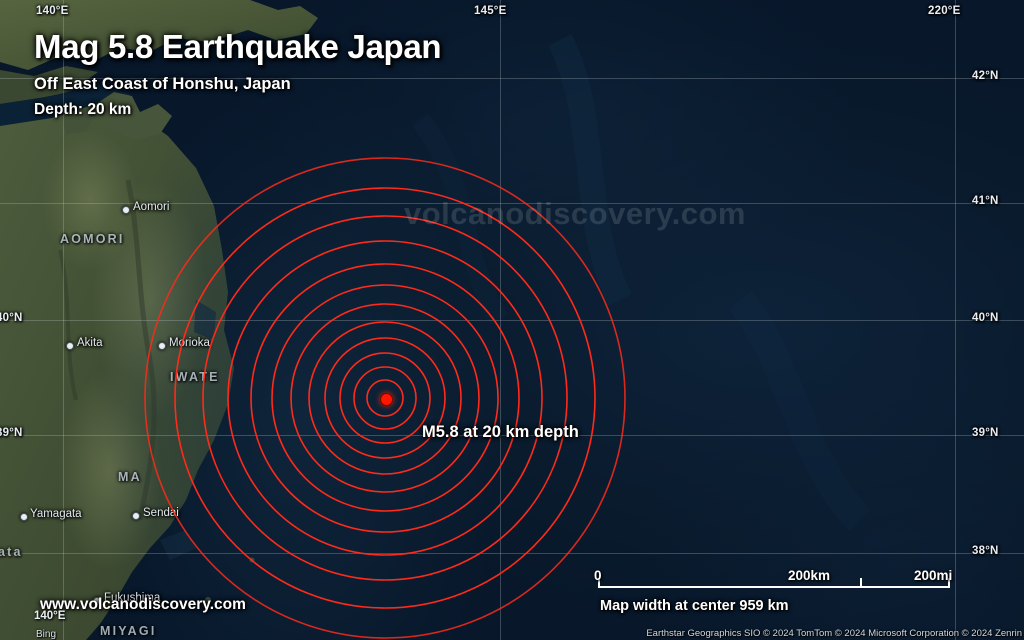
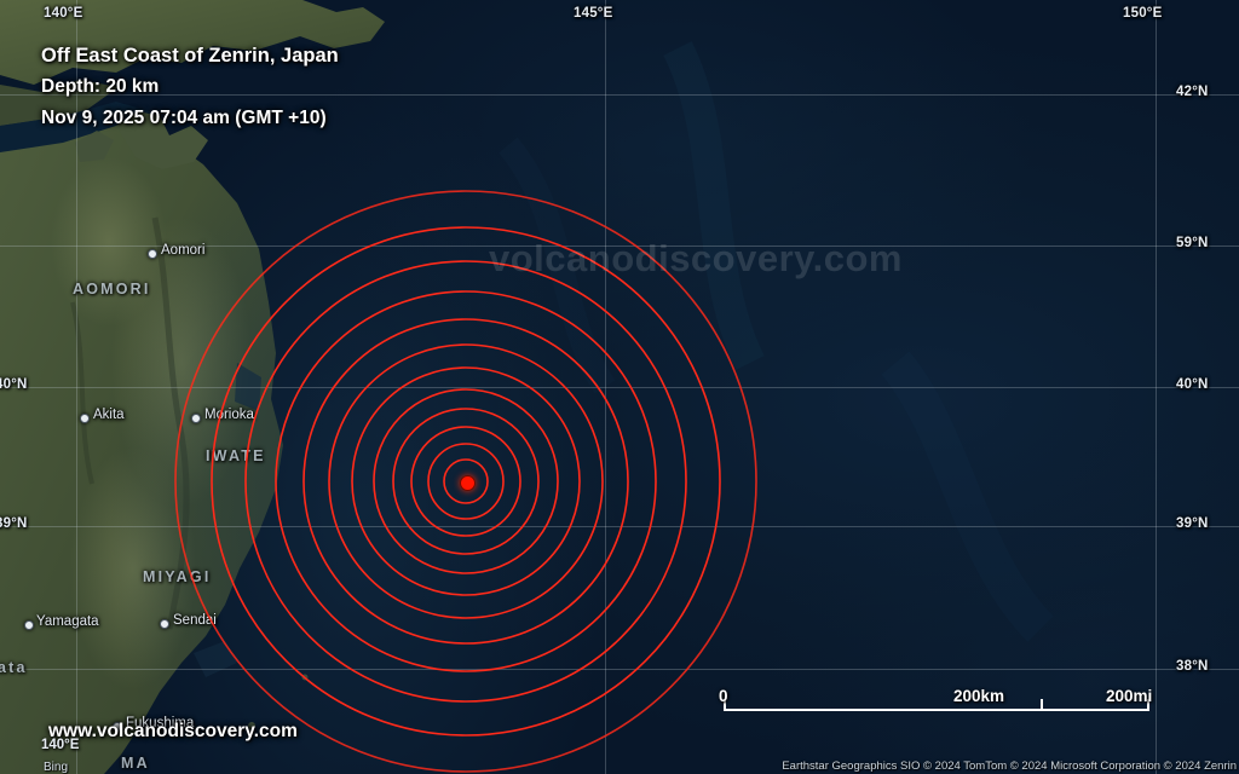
  140°E
  145°E
- 220°E
+ 150°E
  42°N
- 41°N
+ 59°N
  40°N
  39°N
  38°N
  0°N
  9°N
  Aomori
  Akita
  Mrioka
  Yamagata
  Sendai
  Fukushima
  AOMORI
  IWAE
- MA
+ MIYAGI
  ata
- MIYAGI
+ MA
- M5.8 at 20 km depth
  volcanodiscovery.com
- Mag 5.8 Earthquake Japan
- Off East Coast of Honshu, Japan
+ Off East Coast of Zenrin, Japan
  Depth: 20 km
+ Nov 9, 2025 07:04 am (GMT +10)
  www.volcanodiscovery.com
  0
  200km
  200mi
- Map width at center 959 km
  140°E
  Bing
  Earthstar Geographics SIO © 2024 TomTom © 2024 Microsoft Corporation © 2024 Zenrin
